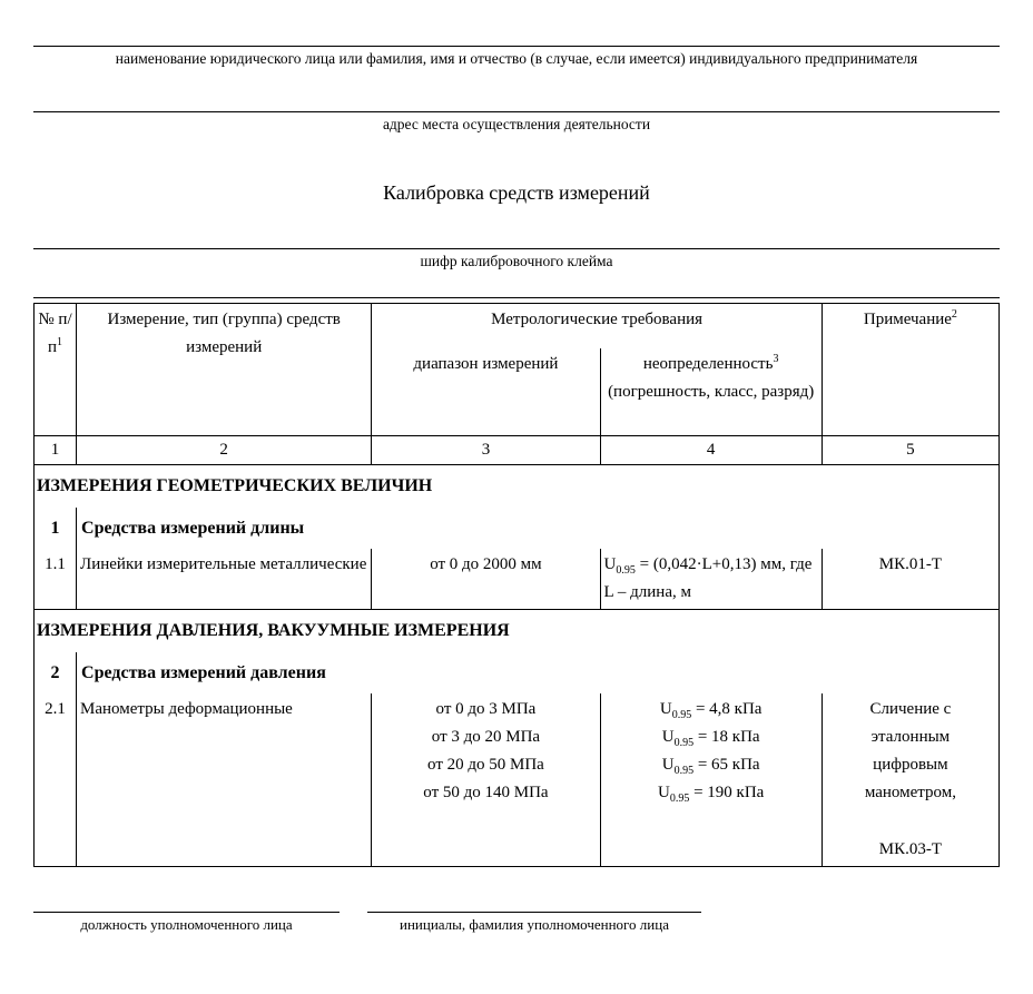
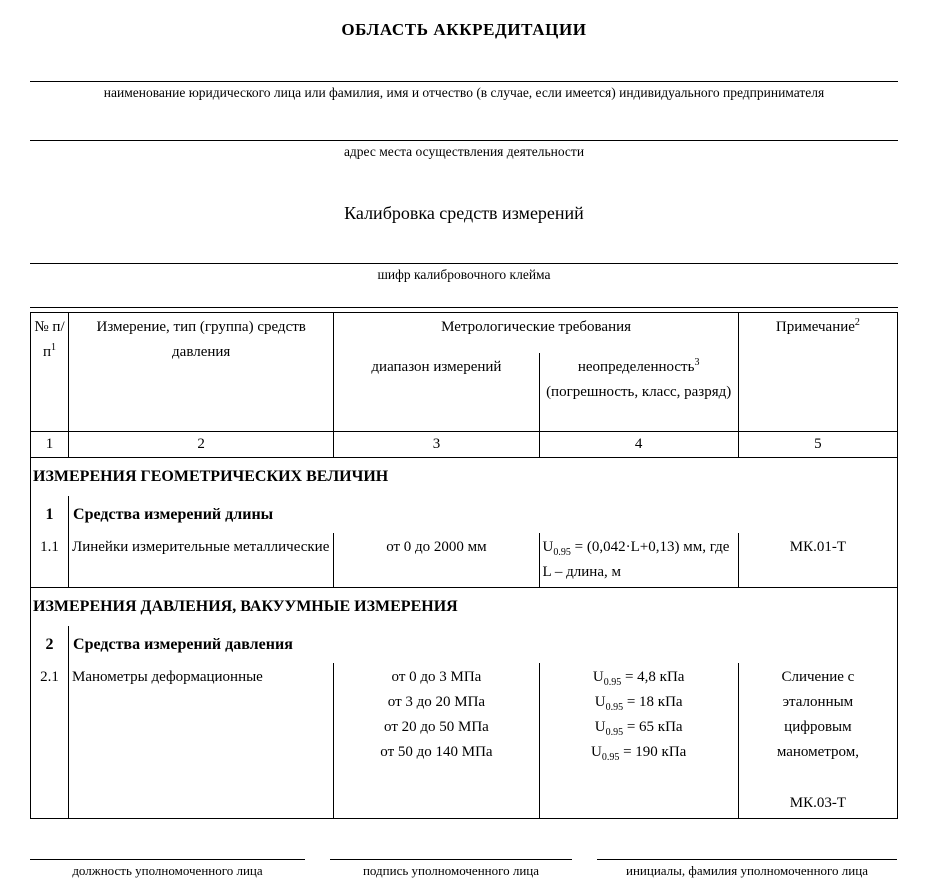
+ ОБЛАСТЬ АККРЕДИТАЦИИ
  наименование юридического лица или фамилия, имя и отчество (в случае, если имеется) индивидуального предпринимателя
  адрес места осуществления деятельности
  Калибровка средств измерений
  шифр калибровочного клейма
- № п/п1	Измерение, тип (группа) средств измерений	Метрологические требования	Примечание2
+ № п/п1	Измерение, тип (группа) средств давления	Метрологические требования	Примечание2
  диапазон измерений	неопределенность3 (погрешность, класс, разряд)
  1	2	3	4	5
  ИЗМЕРЕНИЯ ГЕОМЕТРИЧЕСКИХ ВЕЛИЧИН
  1	Средства измерений длины
  1.1	Линейки измерительные металлические	от 0 до 2000 мм	U0.95 = (0,042·L+0,13) мм, где L – длина, м	МК.01-Т
  ИЗМЕРЕНИЯ ДАВЛЕНИЯ, ВАКУУМНЫЕ ИЗМЕРЕНИЯ
  2	Средства измерений давления
  2.1	Манометры деформационные	от 0 до 3 МПа от 3 до 20 МПа от 20 до 50 МПа от 50 до 140 МПа	U0.95 = 4,8 кПа U0.95 = 18 кПа U0.95 = 65 кПа U0.95 = 190 кПа	Сличение с эталонным цифровым манометром, МК.03-Т
  должность уполномоченного лица
+ подпись уполномоченного лица
  инициалы, фамилия уполномоченного лица
